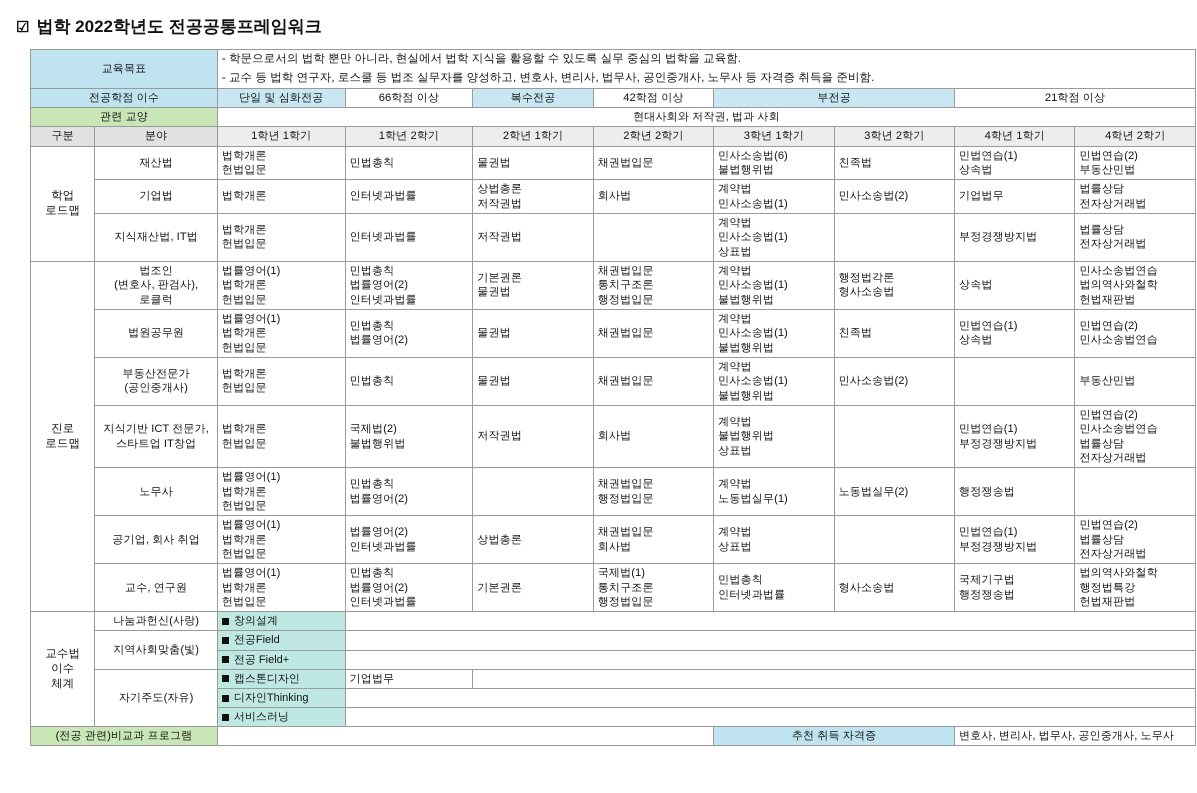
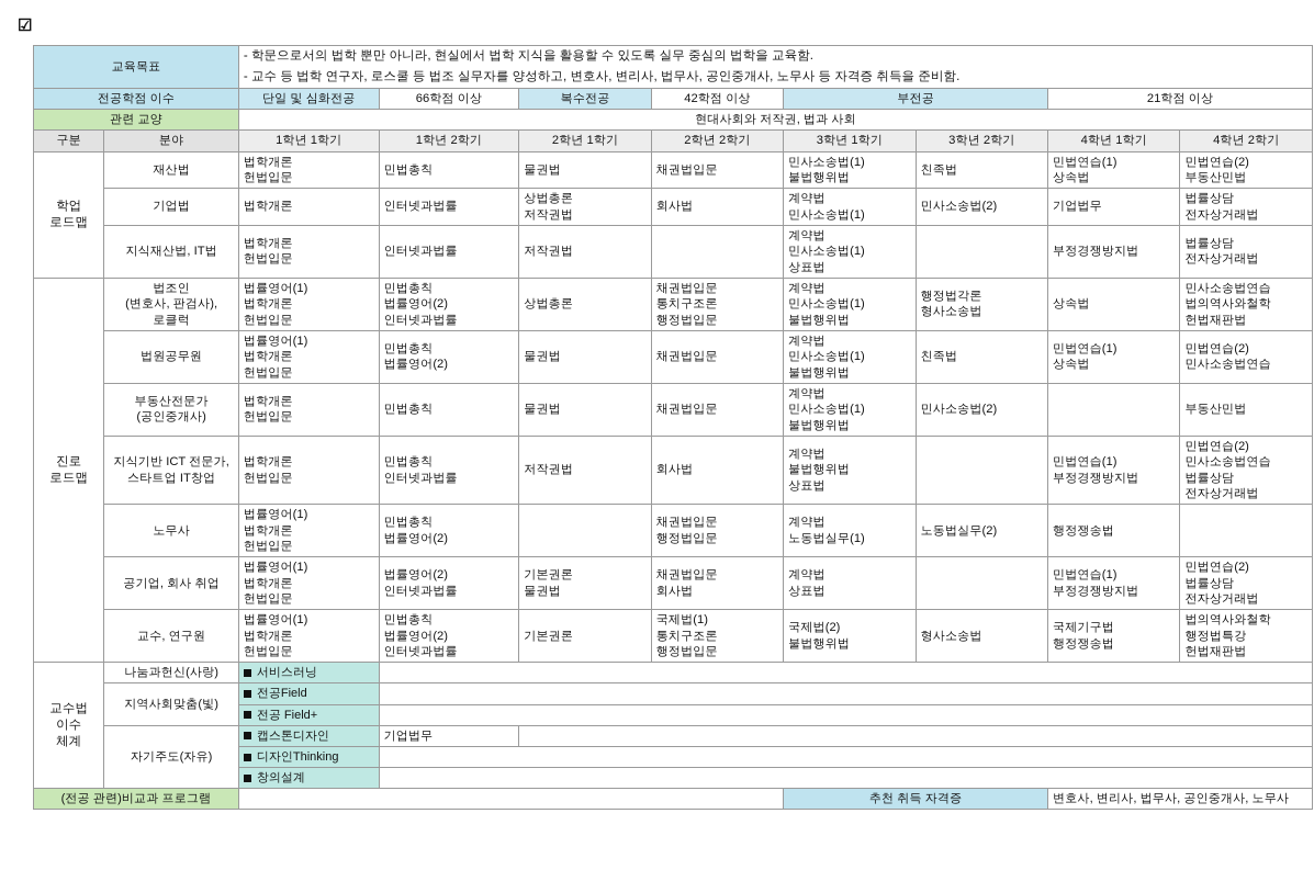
  ☑
- 법학 2022학년도 전공공통프레임워크
  교육목표	- 학문으로서의 법학 뿐만 아니라, 현실에서 법학 지식을 활용할 수 있도록 실무 중심의 법학을 교육함.
  - 교수 등 법학 연구자, 로스쿨 등 법조 실무자를 양성하고, 변호사, 변리사, 법무사, 공인중개사, 노무사 등 자격증 취득을 준비함.
  전공학점 이수	단일 및 심화전공	66학점 이상	복수전공	42학점 이상	부전공	21학점 이상
  관련 교양	현대사회와 저작권, 법과 사회
  구분	분야	1학년 1학기	1학년 2학기	2학년 1학기	2학년 2학기	3학년 1학기	3학년 2학기	4학년 1학기	4학년 2학기
- 학업 로드맵	재산법	법학개론 헌법입문	민법총칙	물권법	채권법입문	민사소송법(6) 불법행위법	친족법	민법연습(1) 상속법	민법연습(2) 부동산민법
+ 학업 로드맵	재산법	법학개론 헌법입문	민법총칙	물권법	채권법입문	민사소송법(1) 불법행위법	친족법	민법연습(1) 상속법	민법연습(2) 부동산민법
  기업법	법학개론	인터넷과법률	상법총론 저작권법	회사법	계약법 민사소송법(1)	민사소송법(2)	기업법무	법률상담 전자상거래법
  지식재산법, IT법	법학개론 헌법입문	인터넷과법률	저작권법		계약법 민사소송법(1) 상표법		부정경쟁방지법	법률상담 전자상거래법
- 진로 로드맵	법조인 (변호사, 판검사), 로클럭	법률영어(1) 법학개론 헌법입문	민법총칙 법률영어(2) 인터넷과법률	기본권론 물권법	채권법입문 통치구조론 행정법입문	계약법 민사소송법(1) 불법행위법	행정법각론 형사소송법	상속법	민사소송법연습 법의역사와철학 헌법재판법
+ 진로 로드맵	법조인 (변호사, 판검사), 로클럭	법률영어(1) 법학개론 헌법입문	민법총칙 법률영어(2) 인터넷과법률	상법총론	채권법입문 통치구조론 행정법입문	계약법 민사소송법(1) 불법행위법	행정법각론 형사소송법	상속법	민사소송법연습 법의역사와철학 헌법재판법
  법원공무원	법률영어(1) 법학개론 헌법입문	민법총칙 법률영어(2)	물권법	채권법입문	계약법 민사소송법(1) 불법행위법	친족법	민법연습(1) 상속법	민법연습(2) 민사소송법연습
  부동산전문가 (공인중개사)	법학개론 헌법입문	민법총칙	물권법	채권법입문	계약법 민사소송법(1) 불법행위법	민사소송법(2)		부동산민법
- 지식기반 ICT 전문가, 스타트업 IT창업	법학개론 헌법입문	국제법(2) 불법행위법	저작권법	회사법	계약법 불법행위법 상표법		민법연습(1) 부정경쟁방지법	민법연습(2) 민사소송법연습 법률상담 전자상거래법
+ 지식기반 ICT 전문가, 스타트업 IT창업	법학개론 헌법입문	민법총칙 인터넷과법률	저작권법	회사법	계약법 불법행위법 상표법		민법연습(1) 부정경쟁방지법	민법연습(2) 민사소송법연습 법률상담 전자상거래법
  노무사	법률영어(1) 법학개론 헌법입문	민법총칙 법률영어(2)		채권법입문 행정법입문	계약법 노동법실무(1)	노동법실무(2)	행정쟁송법
- 공기업, 회사 취업	법률영어(1) 법학개론 헌법입문	법률영어(2) 인터넷과법률	상법총론	채권법입문 회사법	계약법 상표법		민법연습(1) 부정경쟁방지법	민법연습(2) 법률상담 전자상거래법
+ 공기업, 회사 취업	법률영어(1) 법학개론 헌법입문	법률영어(2) 인터넷과법률	기본권론 물권법	채권법입문 회사법	계약법 상표법		민법연습(1) 부정경쟁방지법	민법연습(2) 법률상담 전자상거래법
- 교수, 연구원	법률영어(1) 법학개론 헌법입문	민법총칙 법률영어(2) 인터넷과법률	기본권론	국제법(1) 통치구조론 행정법입문	민법총칙 인터넷과법률	형사소송법	국제기구법 행정쟁송법	법의역사와철학 행정법특강 헌법재판법
+ 교수, 연구원	법률영어(1) 법학개론 헌법입문	민법총칙 법률영어(2) 인터넷과법률	기본권론	국제법(1) 통치구조론 행정법입문	국제법(2) 불법행위법	형사소송법	국제기구법 행정쟁송법	법의역사와철학 행정법특강 헌법재판법
- 교수법 이수 체계	나눔과헌신(사랑)	창의설계
+ 교수법 이수 체계	나눔과헌신(사랑)	서비스러닝
  지역사회맞춤(빛)	전공Field
  전공 Field+
  자기주도(자유)	캡스톤디자인	기업법무
  디자인Thinking
- 서비스러닝
+ 창의설계
  (전공 관련)비교과 프로그램		추천 취득 자격증	변호사, 변리사, 법무사, 공인중개사, 노무사
